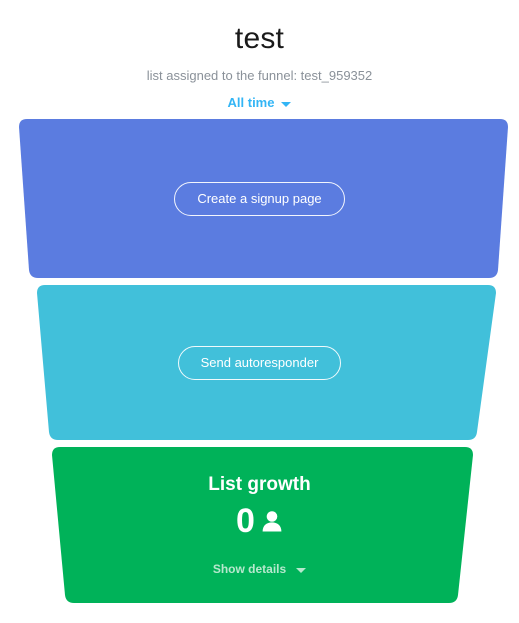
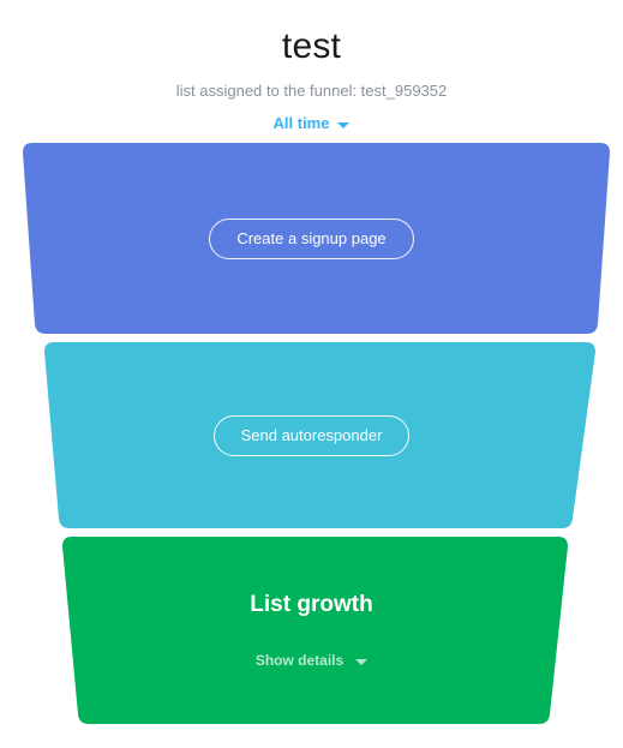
  test
  list assigned to the funnel: test_959352
  All time
  Create a signup page
  Send autoresponder
  List growth
- 0
  Show details
